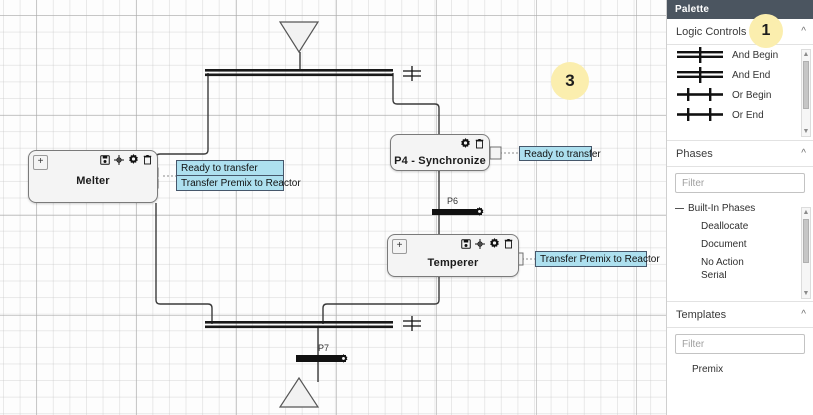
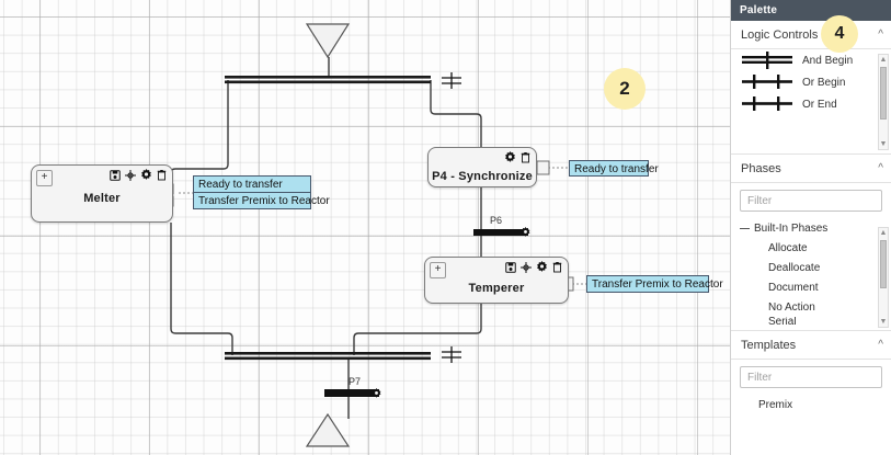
  P6
  P7
  +
  Melter
  Ready to transfer
  Transfer Premix to Reactor
  P4 - Synchronize
  Ready to transfer
  +
  Temperer
  Transfer Premix to Reactor
- 3
+ 2
  Palette
  Logic Controls
  ^
  And Begin
- And End
  Or Begin
  Or End
  Phases
  ^
  Filter
  Built-In Phases
+ Allocate
  Deallocate
  Document
  No Action
  Serial
  Templates
  ^
  Filter
  Premix
- 1
+ 4
